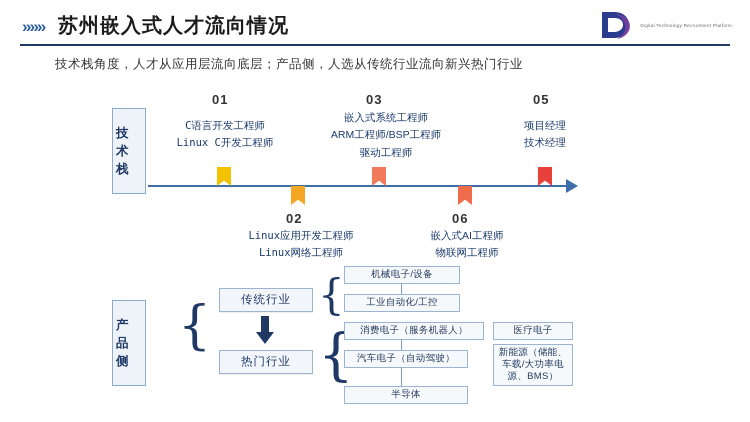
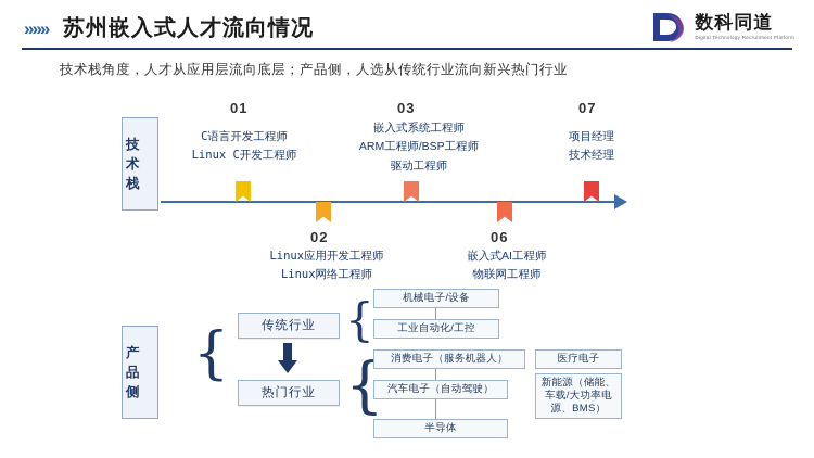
  »»»
  苏州嵌入式人才流向情况
  技术栈角度，人才从应用层流向底层；产品侧，人选从传统行业流向新兴热门行业
+ 数科同道
  技术栈
  产品侧
  01
  C语言开发工程师
  Linux C开发工程师
  02
  Linux应用开发工程师
  Linux网络工程师
  03
  嵌入式系统工程师
  ARM工程师/BSP工程师
  驱动工程师
  06
  嵌入式AI工程师
  物联网工程师
- 05
+ 07
  项目经理
  技术经理
  {
  传统行业
  热门行业
  {
  {
  机械电子/设备
  工业自动化/工控
  消费电子（服务机器人）
  汽车电子（自动驾驶）
  半导体
  医疗电子
  新能源（储能、车载/大功率电源、BMS）
